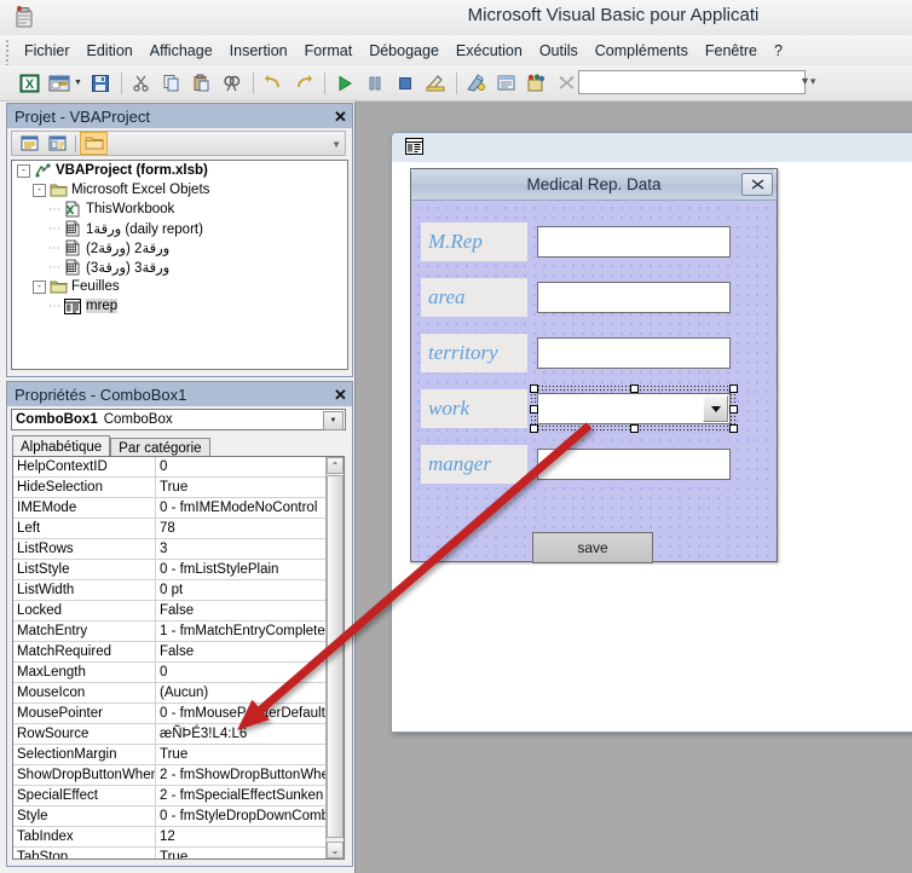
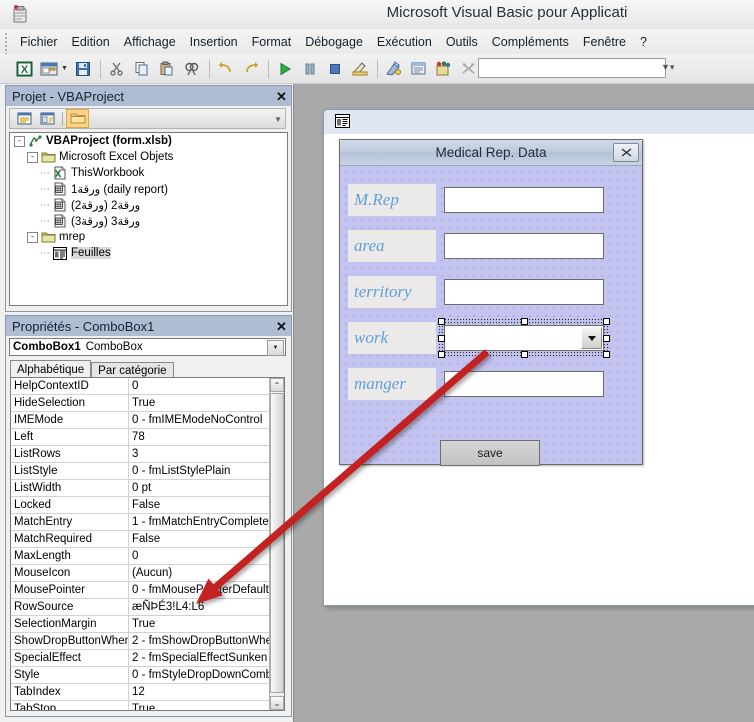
  Microsoft Visual Basic pour Applicati
  Fichier
  Edition
  Affichage
  Insertion
  Format
  Débogage
  Exécution
  Outils
  Compléments
  Fenêtre
  ?
  X
  ▼▾
  Projet - VBAProject
  ✕
  ▼
  -
  VBAProject (form.xlsb)
  -
  Microsoft Excel Objets
  ⋯
  ThisWorkbook
  ⋯
  ورقة1 (daily report)
  ⋯
  ورقة2 (ورقة2)
  ⋯
  ورقة3 (ورقة3)
  -
- Feuilles
+ mrep
  ⋯
- mrep
+ Feuilles
  Propriétés - ComboBox1
  ✕
  ComboBox1
  ComboBox
  Alphabétique
  Par catégorie
  HelpContextID
  0
  HideSelection
  True
  IMEMode
  0 - fmIMEModeNoControl
  Left
  78
  ListRows
  3
  ListStyle
  0 - fmListStylePlain
  ListWidth
  0 pt
  Locked
  False
  MatchEntry
  1 - fmMatchEntryComplete
  MatchRequired
  False
  MaxLength
  0
  MouseIcon
  (Aucun)
  MousePointer
  0 - fmMousePterDefault
  RowSource
  æÑÞÉ3!L4:L6
  SelectionMargin
  True
  ShowDropButtonWhen
  2 - fmShowDropButtonWh
  SpecialEffect
  2 - fmSpecialEffectSunken
  Style
  0 - fmStyleDropDownCom
  TabIndex
  12
  TabStop
  True
  ⌃
  ⌄
  Medical Rep. Data
  M.Rep
  area
  territory
  work
  manger
  save
